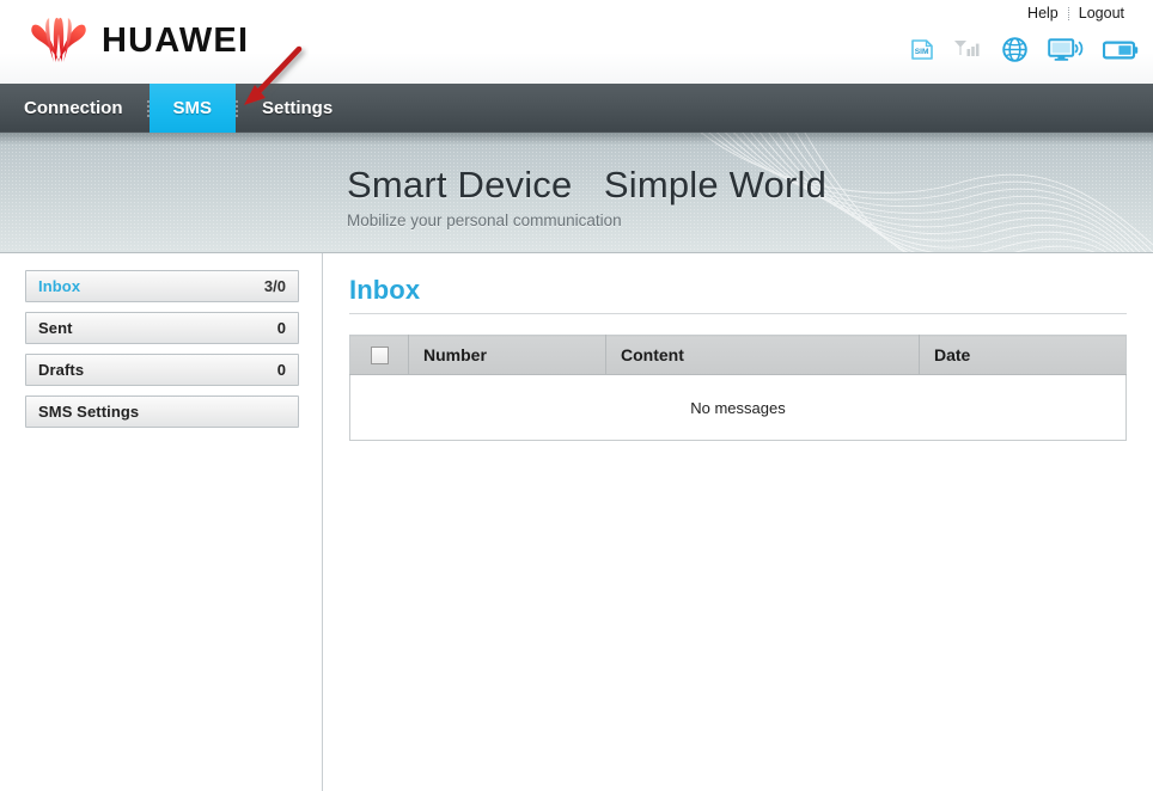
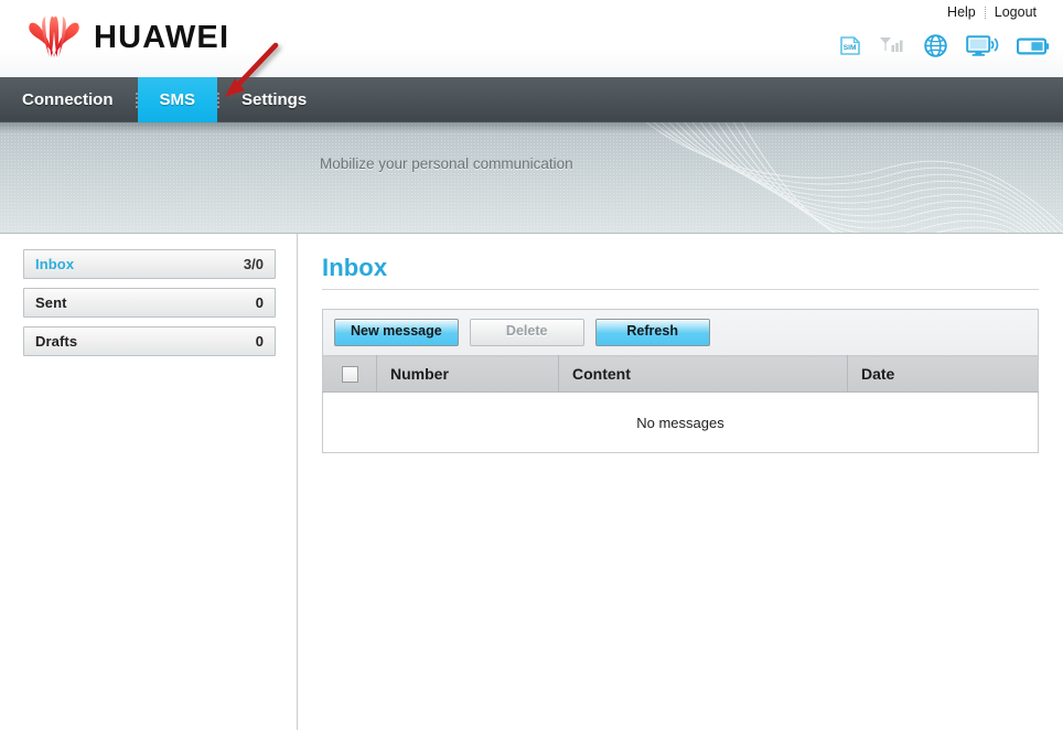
  HUAWEI
  Help
  Logout
  Connection
  SMS
  Settings
- Smart Device Simple World
  Mobilize your personal communication
  Inbox
  3/0
  Sent
  0
  Drafts
  0
- SMS Settings
  Inbox
+ New message
+ Delete
+ Refresh
  	Number	Content	Date
  No messages
